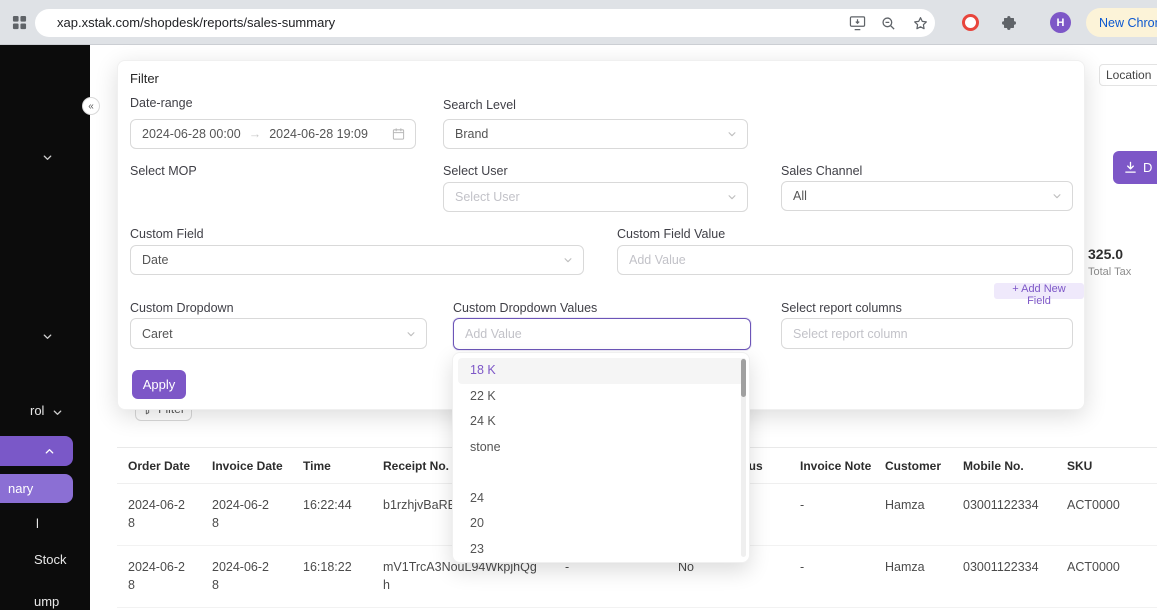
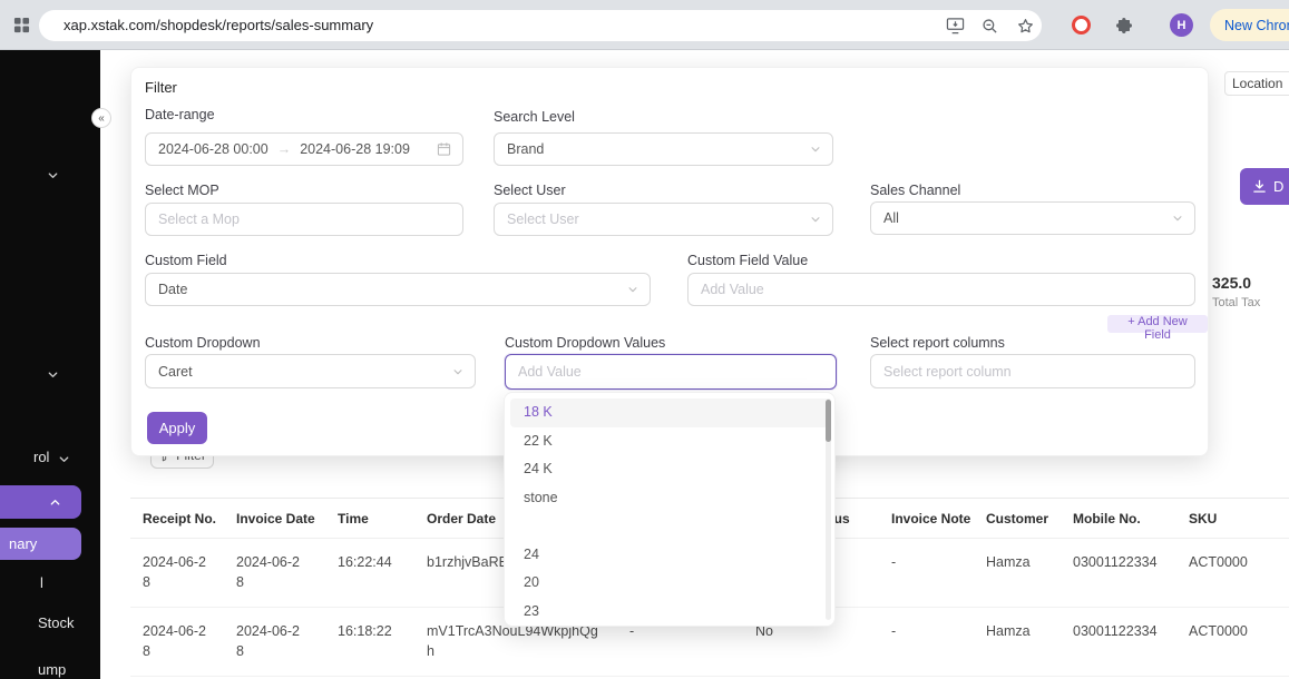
  xap.xstak.com/shopdesk/reports/sales-summary
  H
  New Chro
  rol
  nary
  l
  Stock
  ump
  «
  Location
  D
  325.0
  Total Tax
- Order Date
+ Receipt No.
  Invoice Date
  Time
- Receipt No.
+ Order Date
  Invoice Note
  Customer
  Mobile No.
  SKU
  2024-06-28
  2024-06-28
  16:22:44
  b1rzhjvBaR
  -
  Hamza
  03001122334
  ACT0000
  2024-06-28
  2024-06-28
  16:18:22
  mV1TrcA3NouL94WkpjhQgh
  -
  No
  -
  Hamza
  03001122334
  ACT0000
  Filter
  Date-range
  2024-06-28 00:00
  →
  2024-06-28 19:09
  Search Level
  Brand
  Select MOP
+ Select a Mop
  Select User
  Select User
  Sales Channel
  All
  Custom Field
  Date
  Custom Field Value
  Add Value
  + Add New Field
  Custom Dropdown
  Caret
  Custom Dropdown Values
  Add Value
  Select report columns
  Select report column
  Apply
  18 K
  22 K
  24 K
  stone
  24
  20
  23
